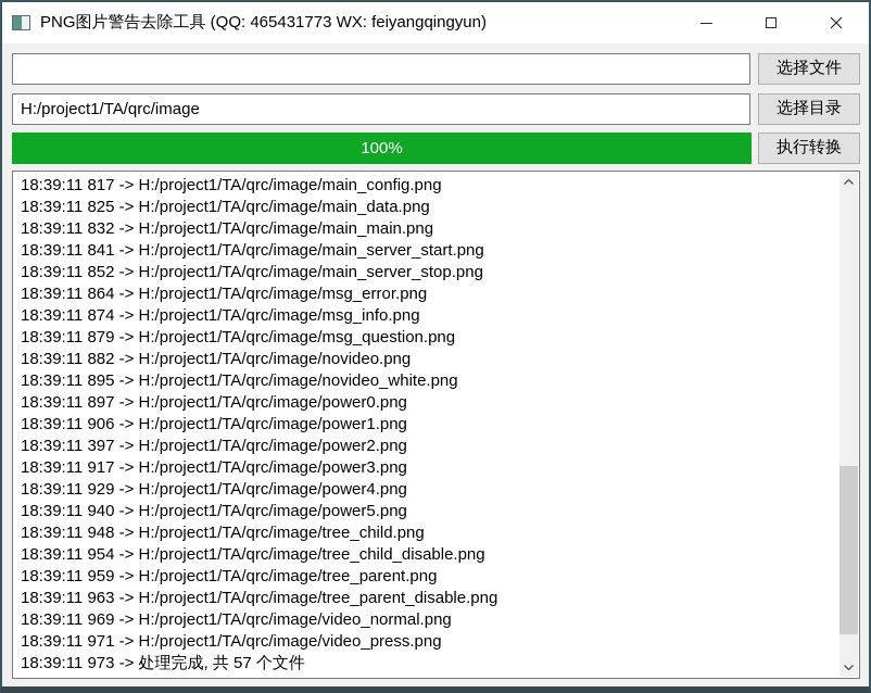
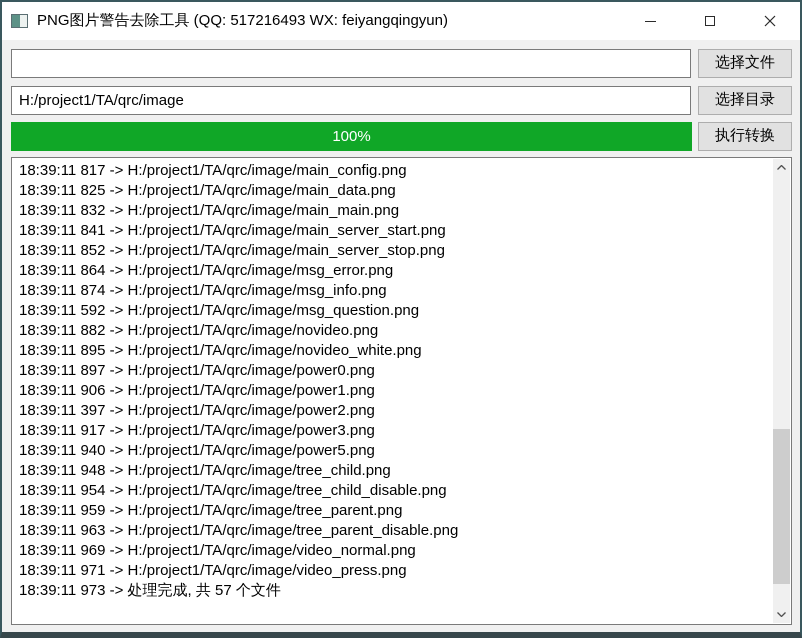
- PNG图片警告去除工具 (QQ: 465431773 WX: feiyangqingyun)
+ PNG图片警告去除工具 (QQ: 517216493 WX: feiyangqingyun)
  选择文件
  H:/project1/TA/qrc/image
  选择目录
  100%
  执行转换
  18:39:11 817 -> H:/project1/TA/qrc/image/main_config.png
  18:39:11 825 -> H:/project1/TA/qrc/image/main_data.png
  18:39:11 832 -> H:/project1/TA/qrc/image/main_main.png
  18:39:11 841 -> H:/project1/TA/qrc/image/main_server_start.png
  18:39:11 852 -> H:/project1/TA/qrc/image/main_server_stop.png
  18:39:11 864 -> H:/project1/TA/qrc/image/msg_error.png
  18:39:11 874 -> H:/project1/TA/qrc/image/msg_info.png
- 18:39:11 879 -> H:/project1/TA/qrc/image/msg_question.png
+ 18:39:11 592 -> H:/project1/TA/qrc/image/msg_question.png
  18:39:11 882 -> H:/project1/TA/qrc/image/novideo.png
  18:39:11 895 -> H:/project1/TA/qrc/image/novideo_white.png
  18:39:11 897 -> H:/project1/TA/qrc/image/power0.png
  18:39:11 906 -> H:/project1/TA/qrc/image/power1.png
  18:39:11 397 -> H:/project1/TA/qrc/image/power2.png
  18:39:11 917 -> H:/project1/TA/qrc/image/power3.png
- 18:39:11 929 -> H:/project1/TA/qrc/image/power4.png
  18:39:11 940 -> H:/project1/TA/qrc/image/power5.png
  18:39:11 948 -> H:/project1/TA/qrc/image/tree_child.png
  18:39:11 954 -> H:/project1/TA/qrc/image/tree_child_disable.png
  18:39:11 959 -> H:/project1/TA/qrc/image/tree_parent.png
  18:39:11 963 -> H:/project1/TA/qrc/image/tree_parent_disable.png
  18:39:11 969 -> H:/project1/TA/qrc/image/video_normal.png
  18:39:11 971 -> H:/project1/TA/qrc/image/video_press.png
  18:39:11 973 -> 处理完成, 共 57 个文件
